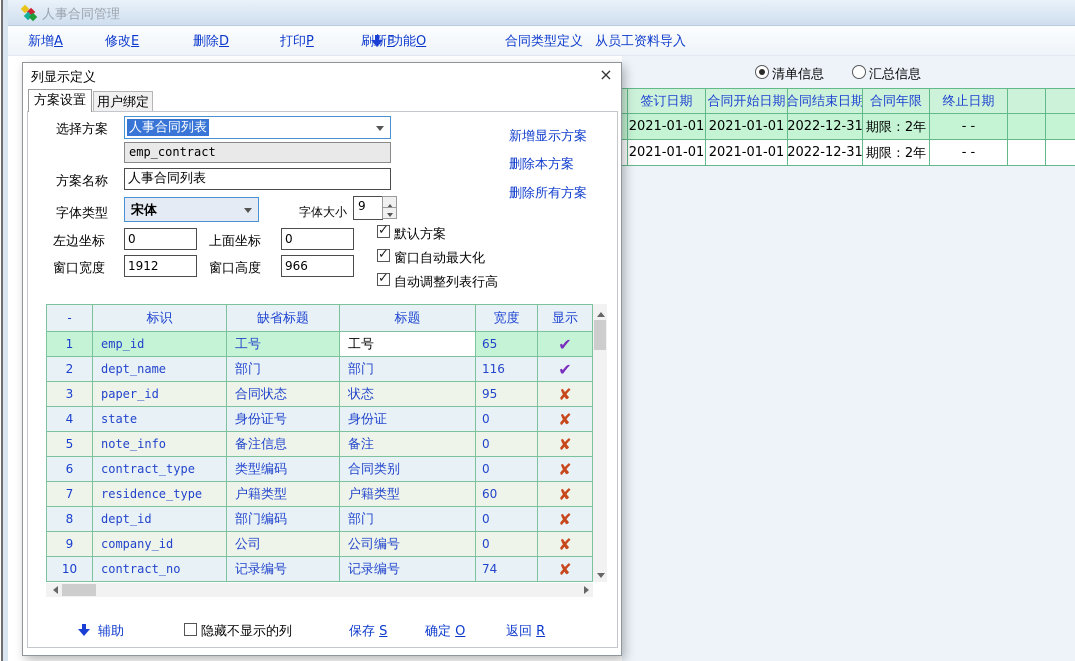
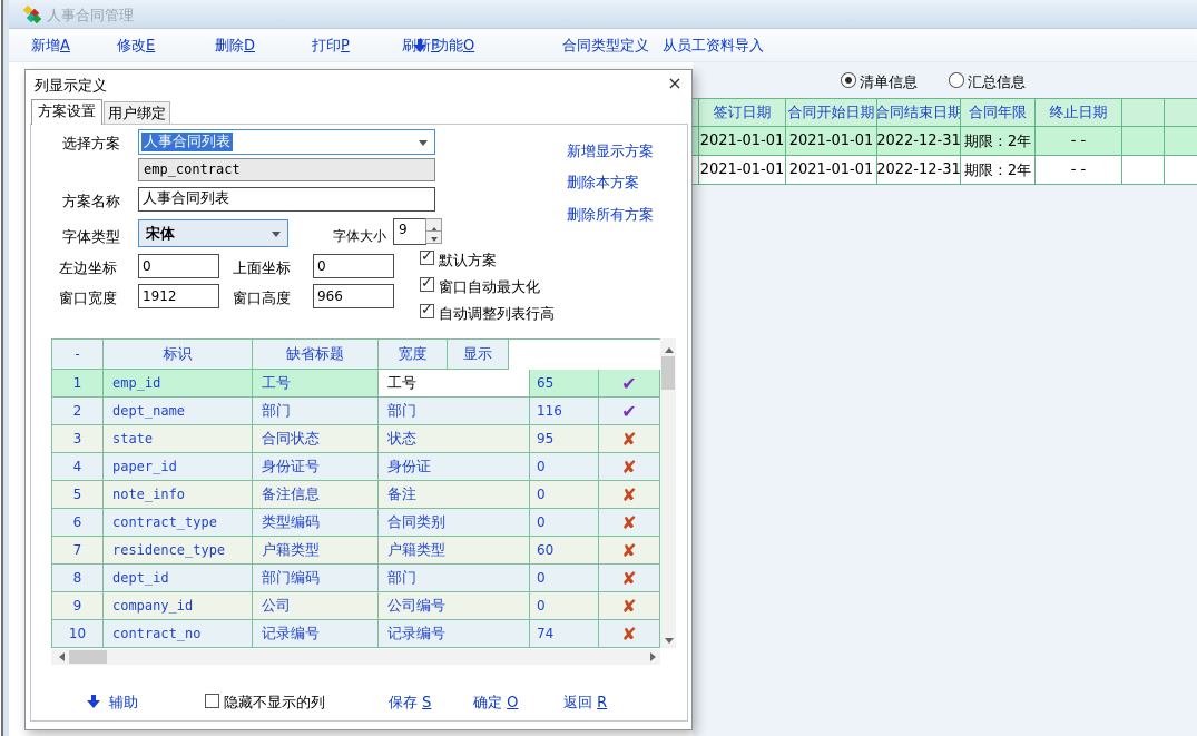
  人事合同管理
  新增A
  修改E
  删除D
  打印P
  功能O
  合同类型定义
  从员工资料导入
  清单信息
  汇总信息
  签订日期
  合同开始日期
  合同结束日期
  合同年限
  终止日期
  2021-01-01
  2021-01-01
  2022-12-31
  期限：2年
  - -
  2021-01-01
  2021-01-01
  2022-12-31
  期限：2年
  - -
  列显示定义
  ×
  方案设置
  用户绑定
  选择方案
  人事合同列表
  emp_contract
  方案名称
  人事合同列表
  字体类型
  宋体
  字体大小
  9
  左边坐标
  0
  上面坐标
  0
  窗口宽度
  1912
  窗口高度
  966
  默认方案
  窗口自动最大化
  自动调整列表行高
  新增显示方案
  删除本方案
  删除所有方案
  -
  标识
  缺省标题
- 标题
  宽度
  显示
  1
  emp_id
  工号
  工号
  65
  ✔
  2
  dept_name
  部门
  部门
  116
  ✔
  3
- paper_id
+ state
  合同状态
  状态
  95
  ✘
  4
- state
+ paper_id
  身份证号
  身份证
  0
  ✘
  5
  note_info
  备注信息
  备注
  0
  ✘
  6
  contract_type
  类型编码
  合同类别
  0
  ✘
  7
  residence_type
  户籍类型
  户籍类型
  60
  ✘
  8
  dept_id
  部门编码
  部门
  0
  ✘
  9
  company_id
  公司
  公司编号
  0
  ✘
  10
  contract_no
  记录编号
  记录编号
  74
  ✘
  辅助
  隐藏不显示的列
  保存 S
  确定 O
  返回 R
